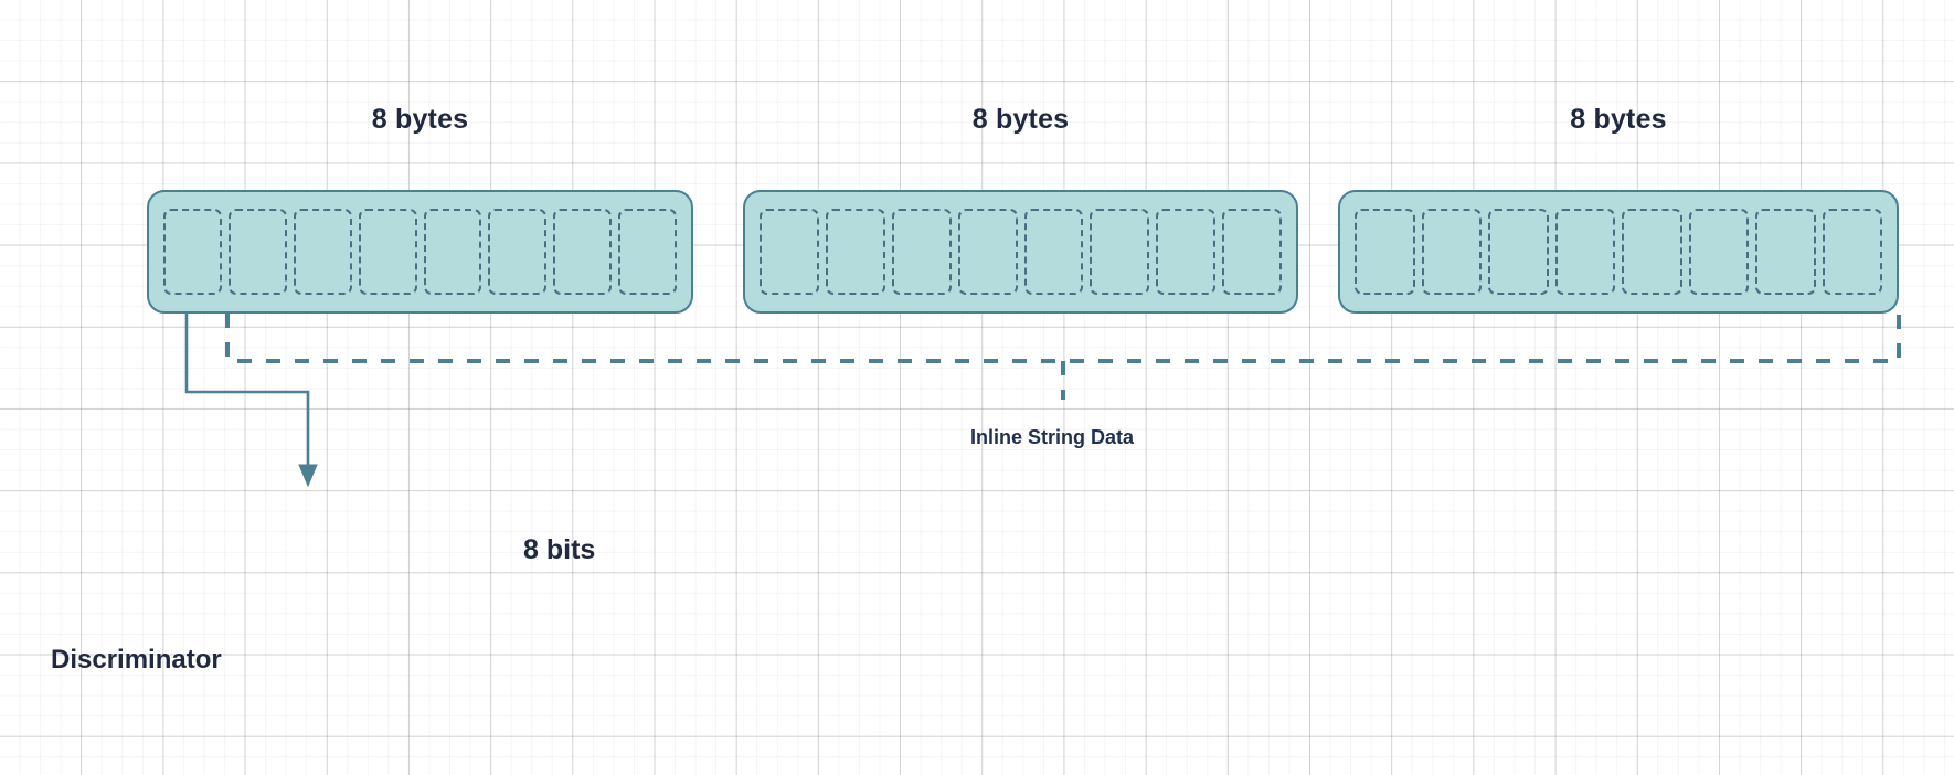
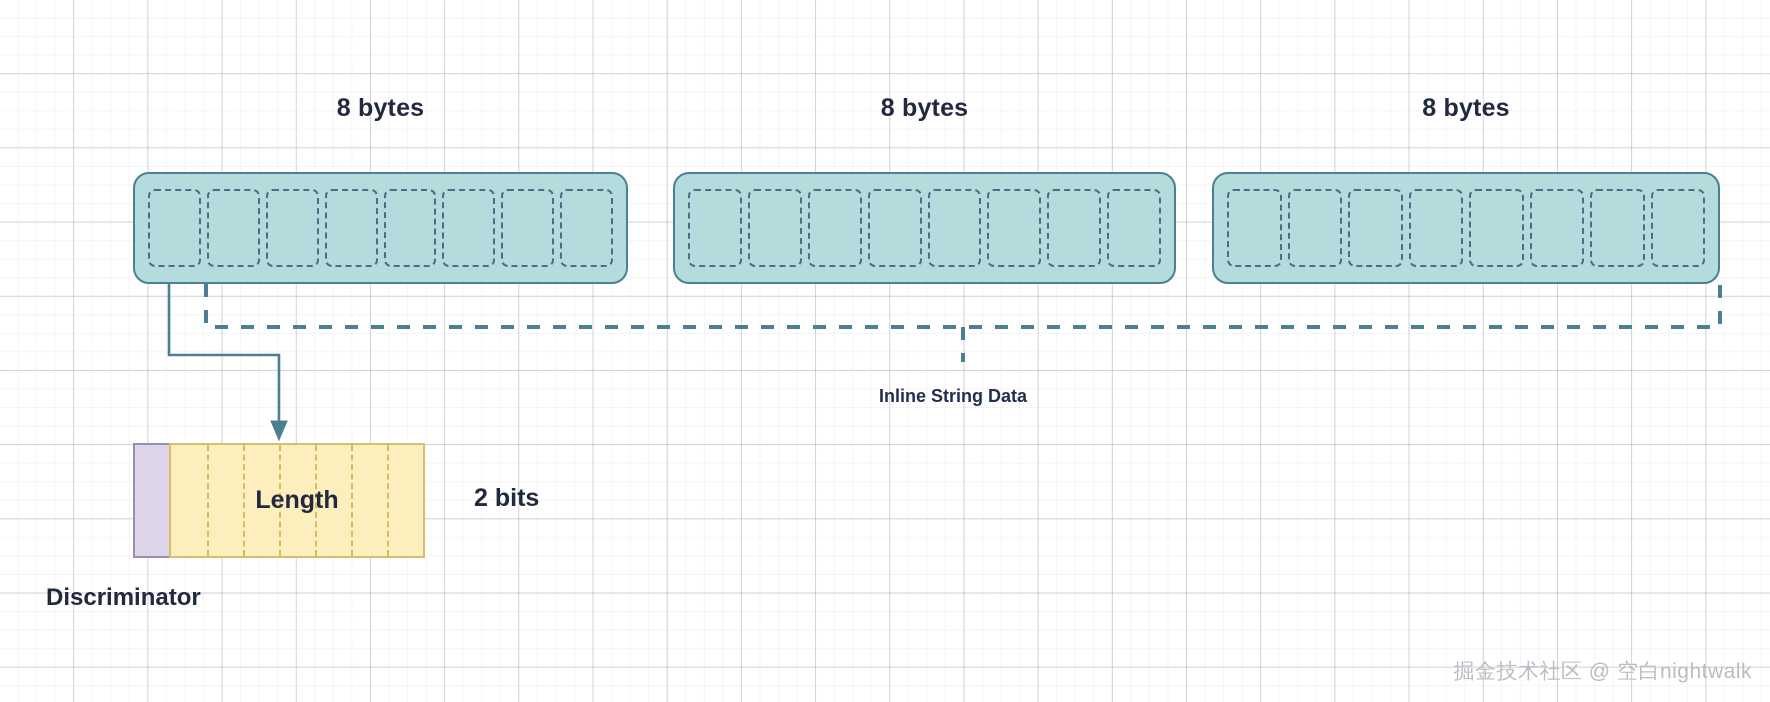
  8 bytes
  8 bytes
  8 bytes
  Inline String Data
+ Length
- 8 bits
+ 2 bits
  Discriminator
+ 掘金技术社区 @ 空白nightwalk
